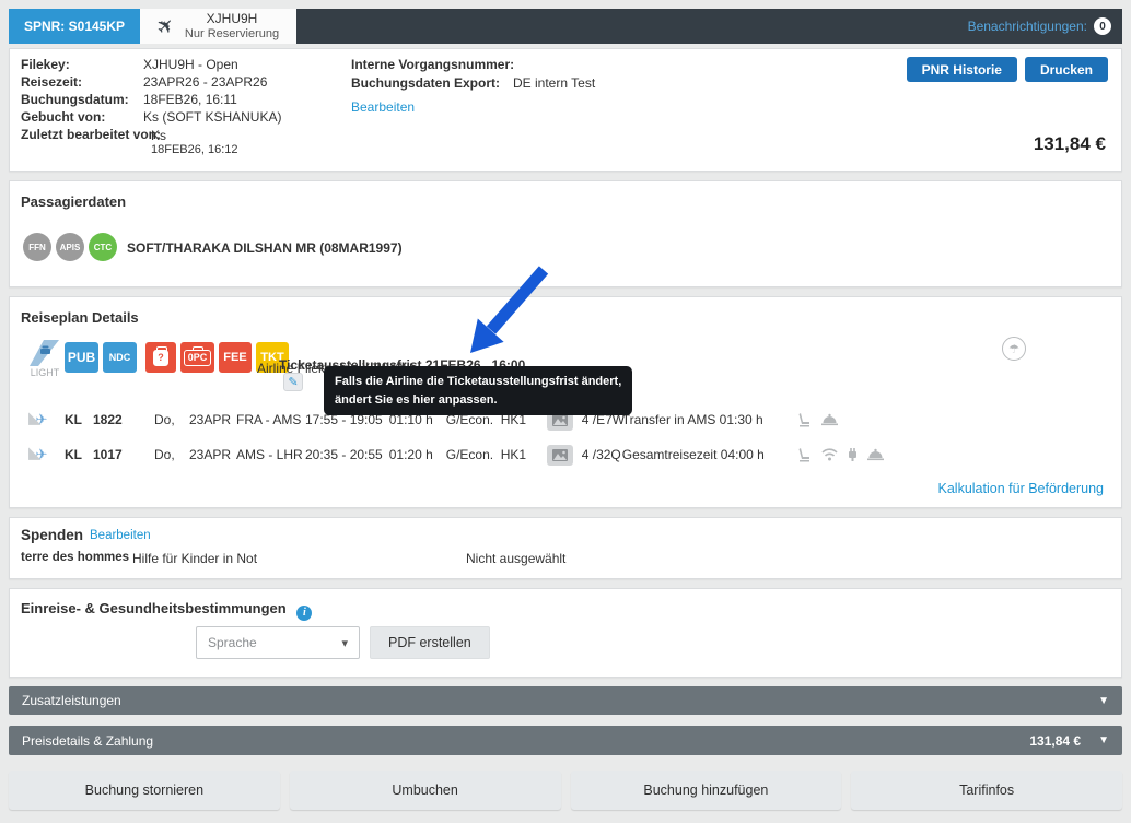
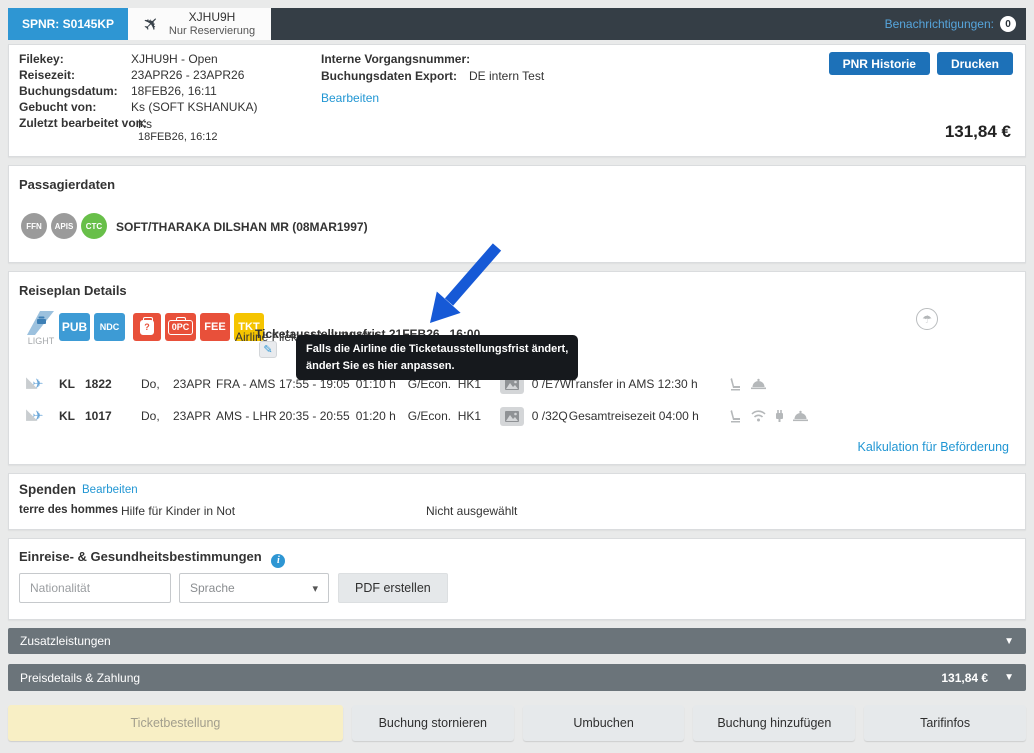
  SPNR: S0145KP
  XJHU9H
  Nur Reservierung
  Benachrichtigungen:
  0
  Filekey:
  XJHU9H - Open
  Reisezeit:
  23APR26 - 23APR26
  Buchungsdatum:
  18FEB26, 16:11
  Gebucht von:
  Ks (SOFT KSHANUKA)
  Zuletzt bearbeitet von:
  Ks
  18FEB26, 16:12
  Interne Vorgangsnummer:
  Buchungsdaten Export:
  DE intern Test
  Bearbeiten
  PNR Historie
  Drucken
  131,84 €
  Passagierdaten
  FFN
  APIS
  CTC
  SOFT/THARAKA DILSHAN MR (08MAR1997)
  Reiseplan Details
  LIGHT
  PUB
  NDC
  ?
  0PC
  FEE
  TKT
  Ticketausstellungsfrist 21FEB26, 16:00
  ✎
  Falls die Airline die Ticketausstellungsfrist ändert,
  ändert Sie es hier anpassen.
  ☂
  ◣
  ✈
  KL
  1822
  Do,
  23APR
  FRA - AMS
  17:55 - 19:05
  01:10 h
  G/Econ.
  HK1
- 4 /E7W
+ 0 /E7W
- Transfer in AMS 01:30 h
+ Transfer in AMS 12:30 h
  ◣
  ✈
  KL
  1017
  Do,
  23APR
  AMS - LHR
  20:35 - 20:55
  01:20 h
  G/Econ.
  HK1
- 4 /32Q
+ 0 /32Q
  Gesamtreisezeit 04:00 h
  Kalkulation für Beförderung
  Spenden
  Bearbeiten
  terre des hommes
  Hilfe für Kinder in Not
  Nicht ausgewählt
  Einreise- & Gesundheitsbestimmungen i
+ Nationalität
  Sprache
  ▾
  PDF erstellen
  Zusatzleistungen
  ▼
  Preisdetails & Zahlung
  131,84 €
  ▼
+ Ticketbestellung
  Buchung stornieren
  Umbuchen
  Buchung hinzufügen
  Tarifinfos
